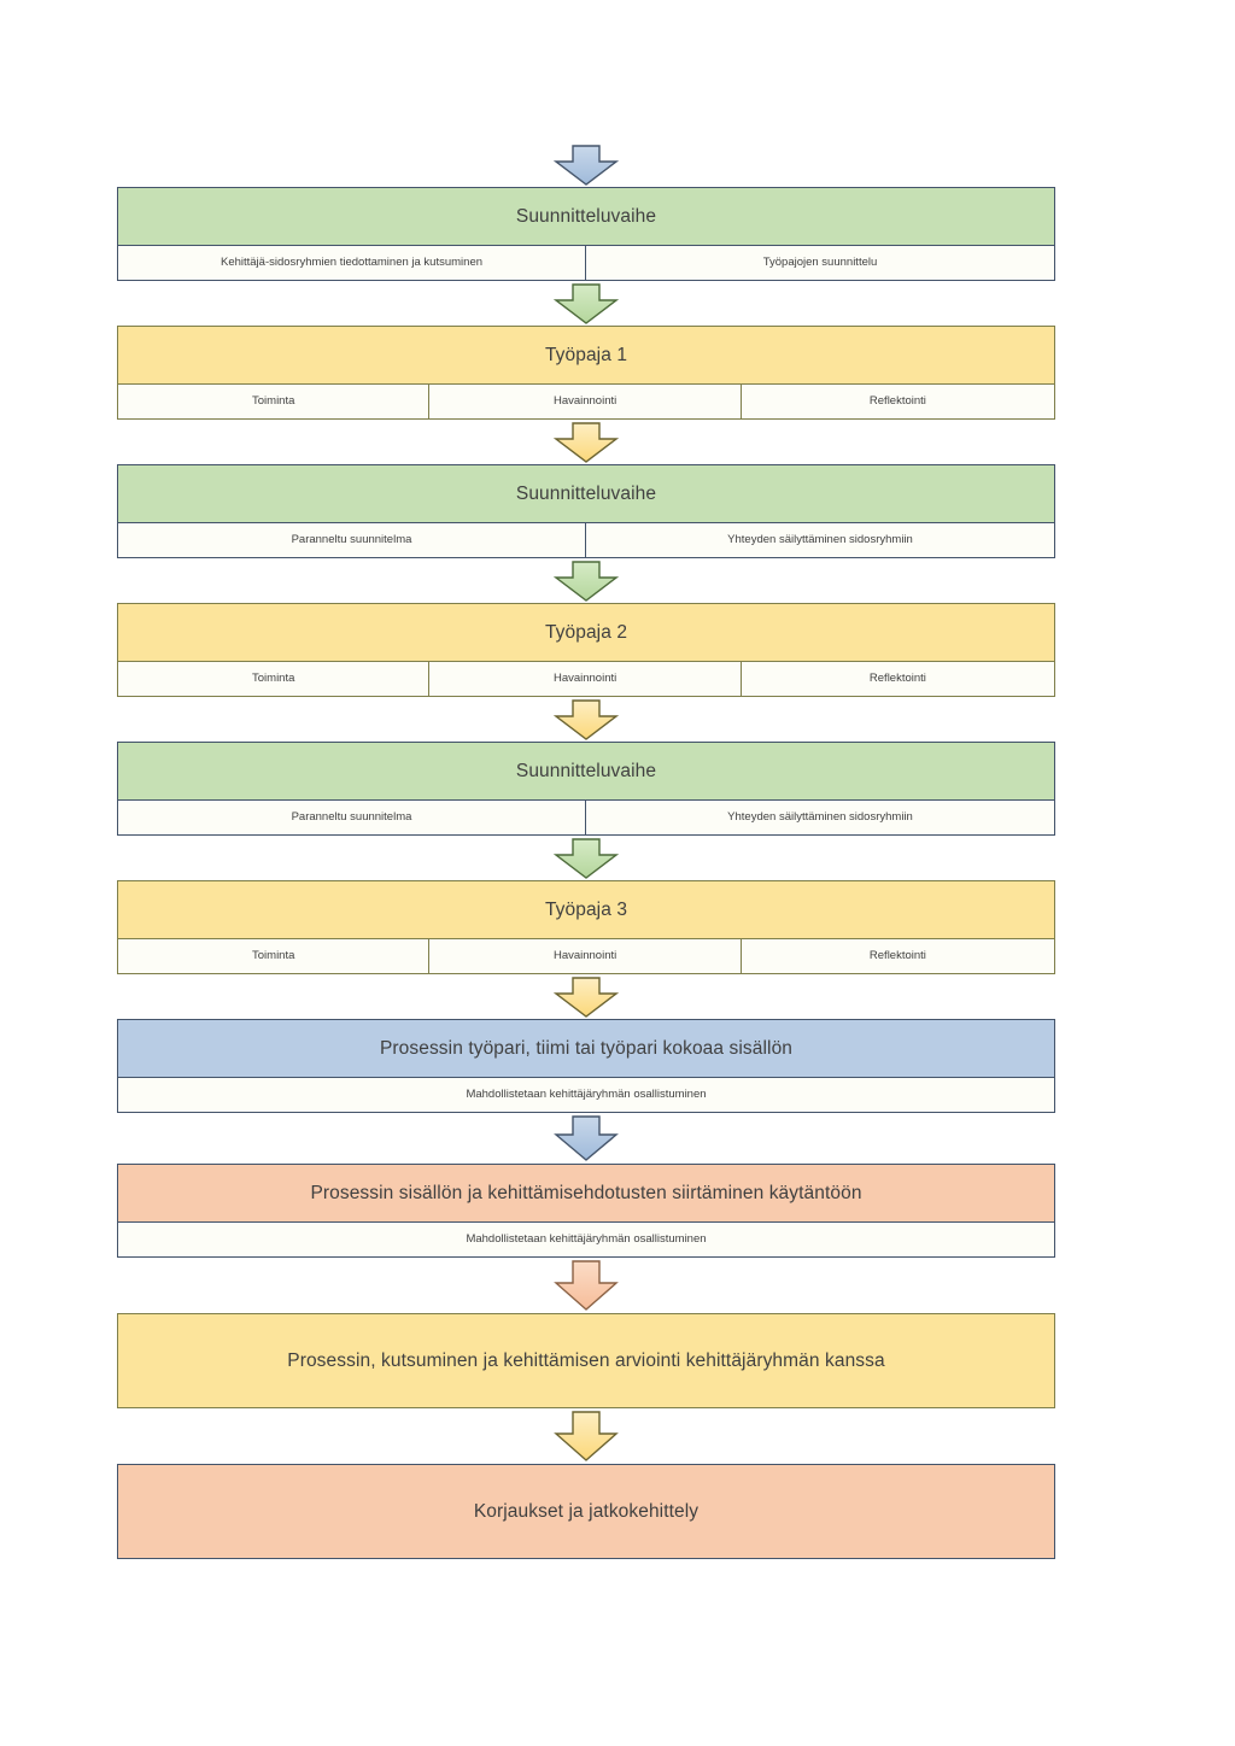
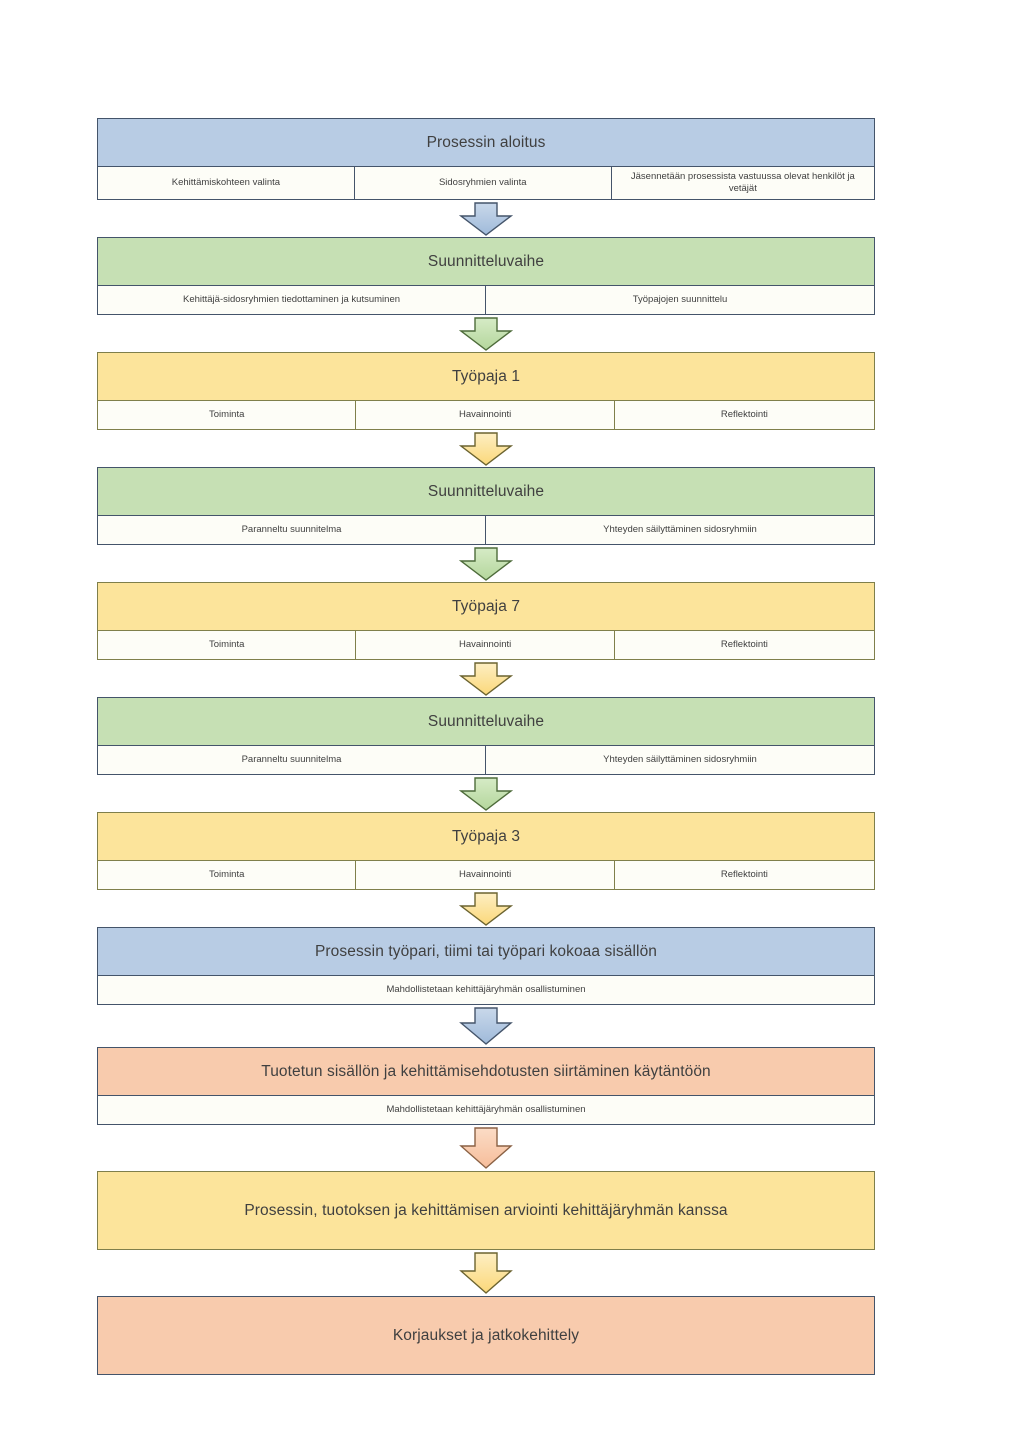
+ Prosessin aloitus
+ Kehittämiskohteen valinta
+ Sidosryhmien valinta
+ Jäsennetään prosessista vastuussa olevat henkilöt ja vetäjät
  Suunnitteluvaihe
  Kehittäjä-sidosryhmien tiedottaminen ja kutsuminen
  Työpajojen suunnittelu
  Työpaja 1
  Toiminta
  Havainnointi
  Reflektointi
  Suunnitteluvaihe
  Paranneltu suunnitelma
  Yhteyden säilyttäminen sidosryhmiin
- Työpaja 2
+ Työpaja 7
  Toiminta
  Havainnointi
  Reflektointi
  Suunnitteluvaihe
  Paranneltu suunnitelma
  Yhteyden säilyttäminen sidosryhmiin
  Työpaja 3
  Toiminta
  Havainnointi
  Reflektointi
  Prosessin työpari, tiimi tai työpari kokoaa sisällön
  Mahdollistetaan kehittäjäryhmän osallistuminen
- Prosessin sisällön ja kehittämisehdotusten siirtäminen käytäntöön
+ Tuotetun sisällön ja kehittämisehdotusten siirtäminen käytäntöön
  Mahdollistetaan kehittäjäryhmän osallistuminen
- Prosessin, kutsuminen ja kehittämisen arviointi kehittäjäryhmän kanssa
+ Prosessin, tuotoksen ja kehittämisen arviointi kehittäjäryhmän kanssa
  Korjaukset ja jatkokehittely
